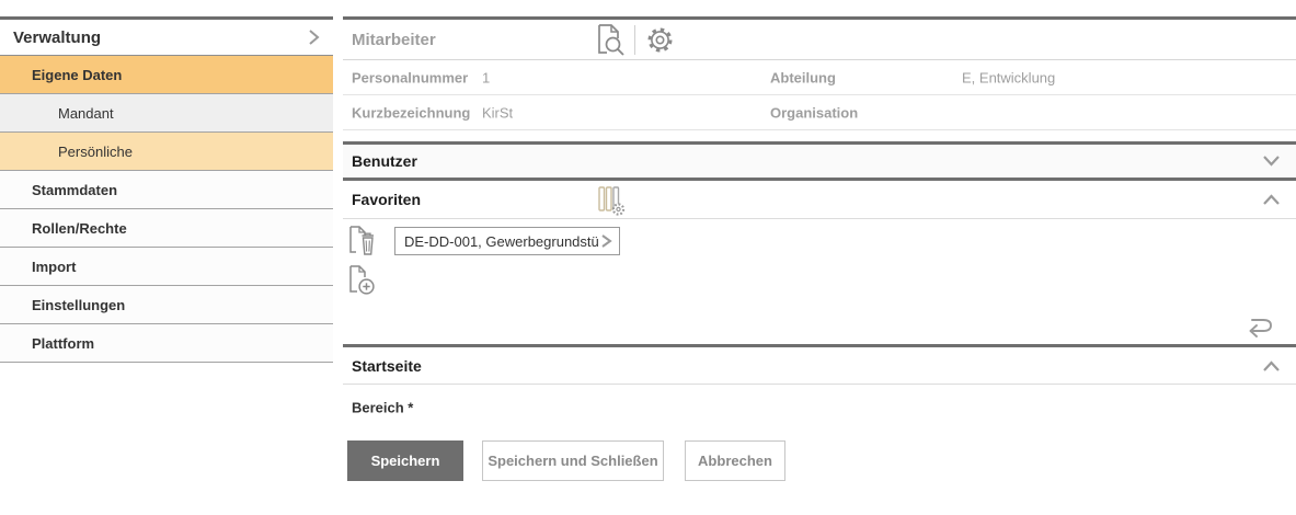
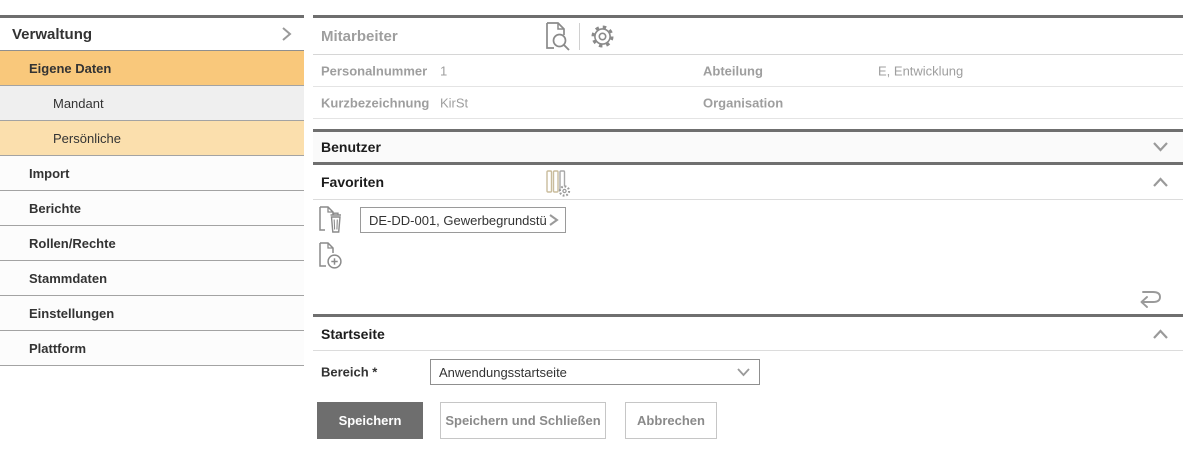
  Verwaltung
  Eigene Daten
  Mandant
  Persönliche
- Stammdaten
+ Import
+ Berichte
  Rollen/Rechte
- Import
+ Stammdaten
  Einstellungen
  Plattform
  Mitarbeiter
  Personalnummer
  1
  Abteilung
  E, Entwicklung
  Kurzbezeichnung
  KirSt
  Organisation
  Benutzer
  Favoriten
  DE-DD-001, Gewerbegrundstü
  Startseite
  Bereich *
+ Anwendungsstartseite
  Speichern
  Speichern und Schließen
  Abbrechen
